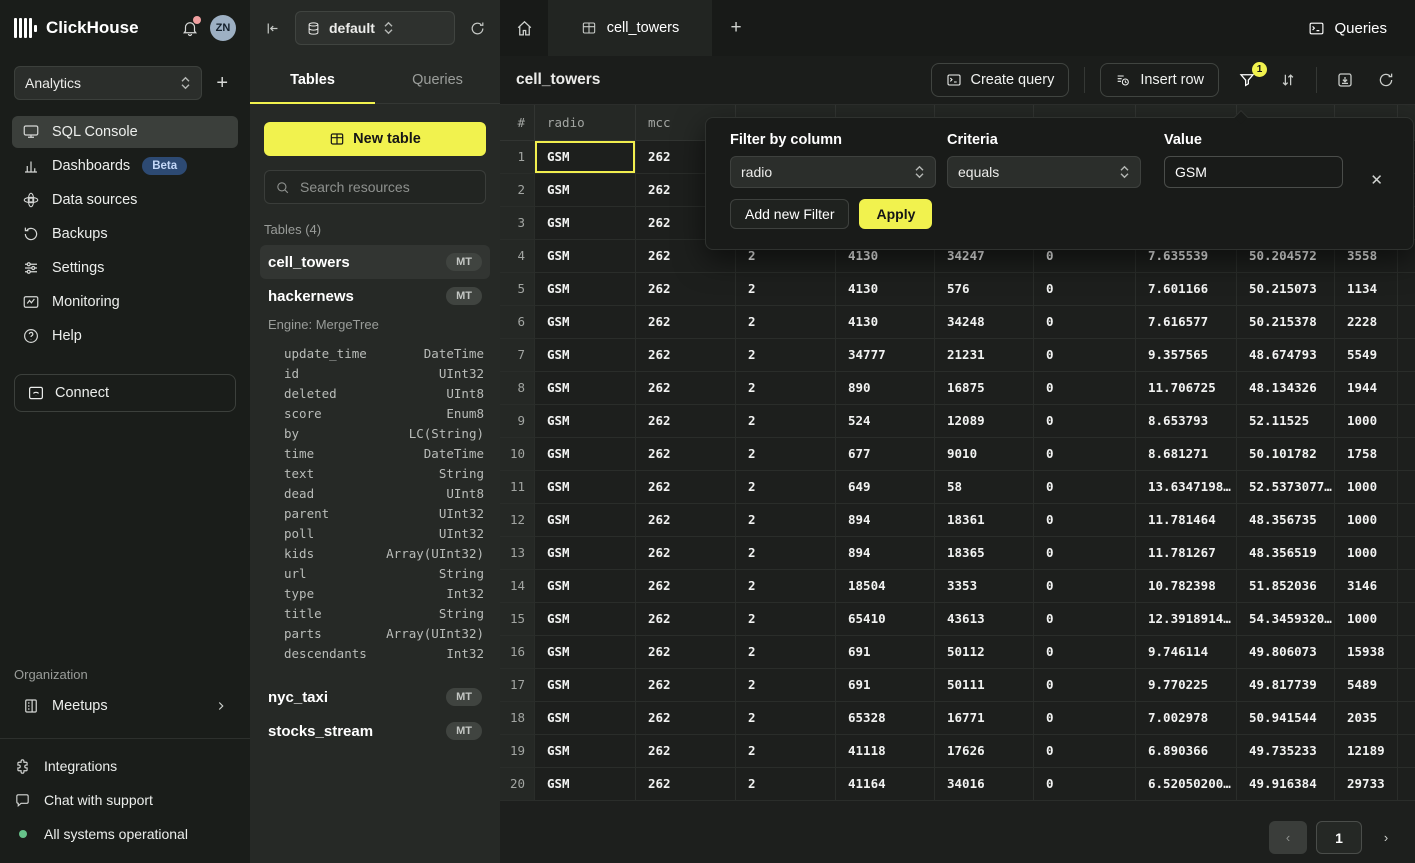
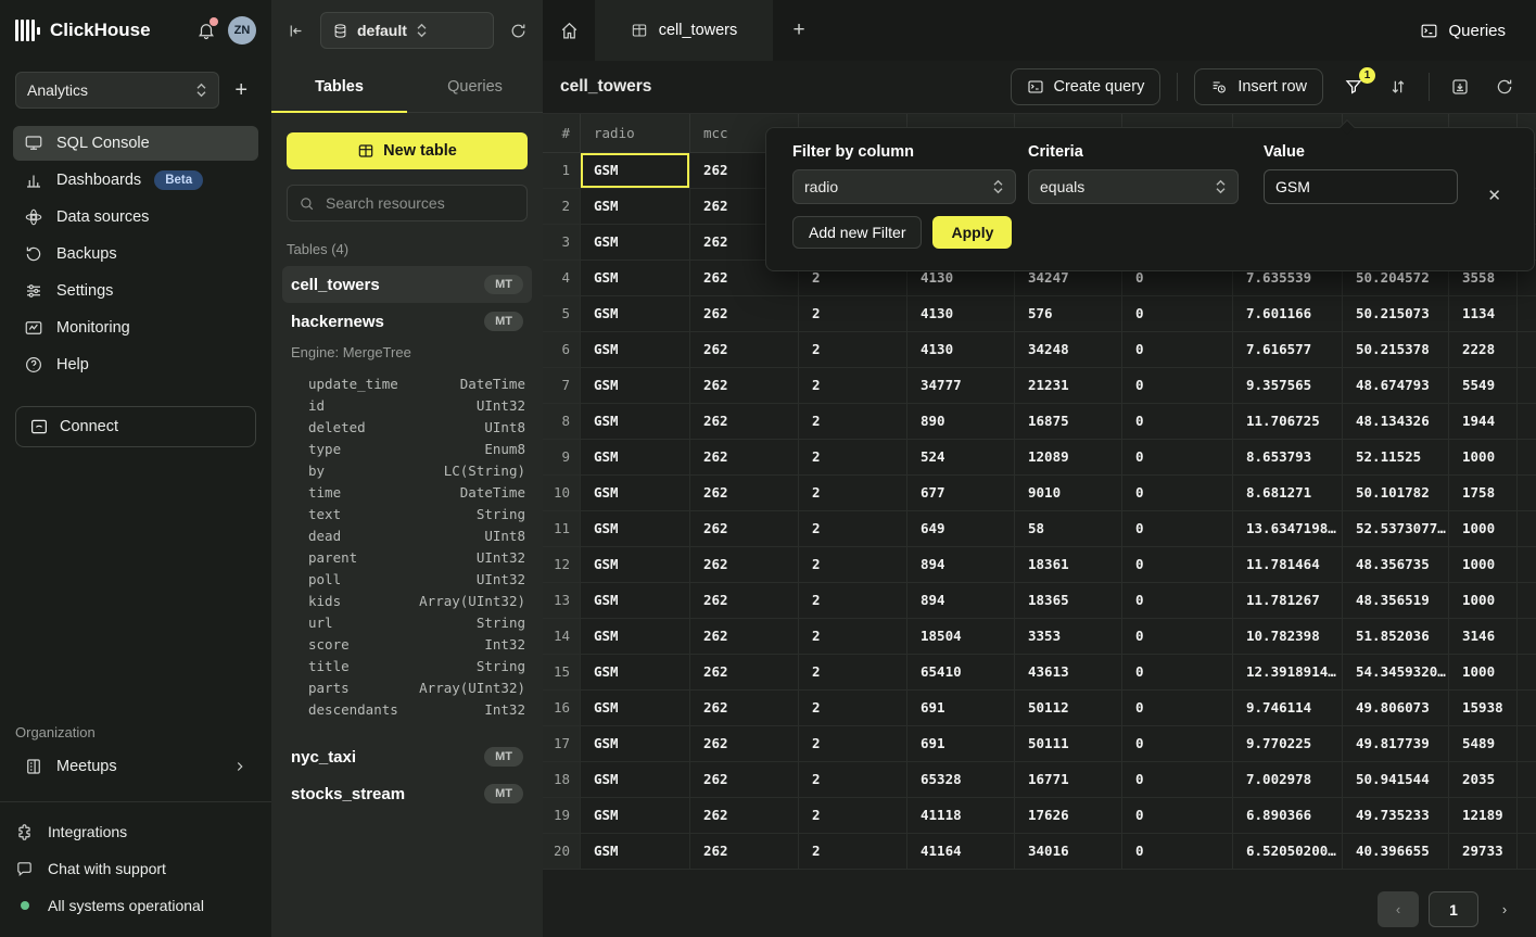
  ClickHouse
  ZN
  Analytics
  +
  SQL Console
  Dashboards
  Beta
  Data sources
  Backups
  Settings
  Monitoring
  Help
  Connect
  Organization
  Meetups
  Integrations
  Chat with support
  All systems operational
  default
  Tables
  Queries
  New table
  Search resources
  Tables (4)
  cell_towers
  MT
  hackernews
  MT
  Engine: MergeTree
  update_time
  DateTime
  id
  UInt32
  deleted
  UInt8
- score
+ type
  Enum8
  by
  LC(String)
  time
  DateTime
  text
  String
  dead
  UInt8
  parent
  UInt32
  poll
  UInt32
  kids
  Array(UInt32)
  url
  String
- type
+ score
  Int32
  title
  String
  parts
  Array(UInt32)
  descendants
  Int32
  nyc_taxi
  MT
  stocks_stream
  MT
  cell_towers
  +
  Queries
  cell_towers
  Create query
  Insert row
  1
  #
  radio
  mcc
  1
  GSM
  262
  2
  GSM
  262
  3
  GSM
  262
  4
  GSM
  262
  2
  4130
  34247
  0
  7.635539
  50.204572
  3558
  5
  GSM
  262
  2
  4130
  576
  0
  7.601166
  50.215073
  1134
  6
  GSM
  262
  2
  4130
  34248
  0
  7.616577
  50.215378
  2228
  7
  GSM
  262
  2
  34777
  21231
  0
  9.357565
  48.674793
  5549
  8
  GSM
  262
  2
  890
  16875
  0
  11.706725
  48.134326
  1944
  9
  GSM
  262
  2
  524
  12089
  0
  8.653793
  52.11525
  1000
  10
  GSM
  262
  2
  677
  9010
  0
  8.681271
  50.101782
  1758
  11
  GSM
  262
  2
  649
  58
  0
  13.6347198…
  52.5373077…
  1000
  12
  GSM
  262
  2
  894
  18361
  0
  11.781464
  48.356735
  1000
  13
  GSM
  262
  2
  894
  18365
  0
  11.781267
  48.356519
  1000
  14
  GSM
  262
  2
  18504
  3353
  0
  10.782398
  51.852036
  3146
  15
  GSM
  262
  2
  65410
  43613
  0
  12.3918914…
  54.3459320…
  1000
  16
  GSM
  262
  2
  691
  50112
  0
  9.746114
  49.806073
  15938
  17
  GSM
  262
  2
  691
  50111
  0
  9.770225
  49.817739
  5489
  18
  GSM
  262
  2
  65328
  16771
  0
  7.002978
  50.941544
  2035
  19
  GSM
  262
  2
  41118
  17626
  0
  6.890366
  49.735233
  12189
  20
  GSM
  262
  2
  41164
  34016
  0
  6.52050200…
- 49.916384
+ 40.396655
  29733
  Filter by column
  radio
  Criteria
  equals
  Value
  GSM
  ✕
  Add new Filter
  Apply
  ‹
  1
  ›
